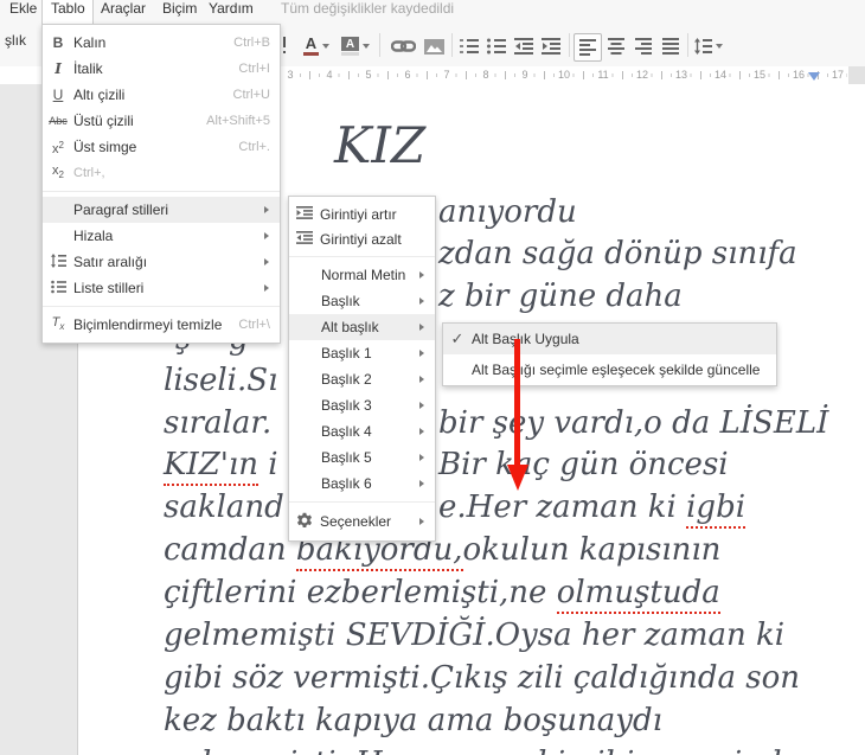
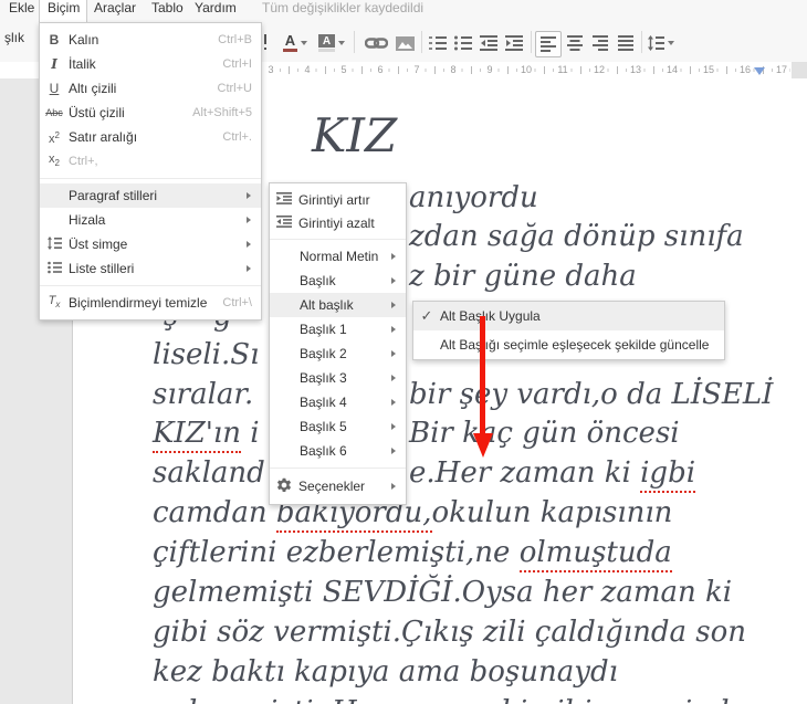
  Ekle
- Tablo
+ Biçim
  Araçlar
- Biçim
+ Tablo
  Yardım
  Tüm değişiklikler kaydedildi
  şlık
  A
  A
  3
  4
  5
  6
  7
  8
  9
  10
  11
  12
  13
  14
  15
  16
  17
  KIZ
  anıyordu
  zdan sağa dönüp sınıfa
  z bir güne daha
  liseli.Sı
  sıralar.
  bir şy vardı,o da LİSELİ
  KIZ'ın i
  Bir kaç gün öncesi
  sakland
  e.Her zaman ki igbi
  camdan bakıyordu,okulun kapısının
  çiftlerini ezberlemişti,ne olmuştuda
  gelmemişti SEVDİĞİ.Oysa her zaman ki
  gibi söz vermişti.Çıkış zili çaldığında son
  kez baktı kapıya ama boşunaydı
  B
  Kalın
  Ctrl+B
  I
  İtalik
  Ctrl+I
  U
  Altı çizili
  Ctrl+U
  Abc
  Üstü çizili
  Alt+Shift+5
  x2
- Üst simge
+ Satır aralığı
  Ctrl+.
  x2
  Ctrl+,
  Paragraf stilleri
  Hizala
- Satır aralığı
+ Üst simge
  Liste stilleri
  Tx
  Biçimlendirmeyi temizle
  Ctrl+\
  Girintiyi artır
  Girintiyi azalt
  Normal Metin
  Başlık
  Alt başlık
  Başlık 1
  Başlık 2
  Başlık 3
  Başlık 4
  Başlık 5
  Başlık 6
  Seçenekler
  ✓
  Alt Baık Uygula
  Alt Baığı seçimle eşleşecek şekilde güncelle
